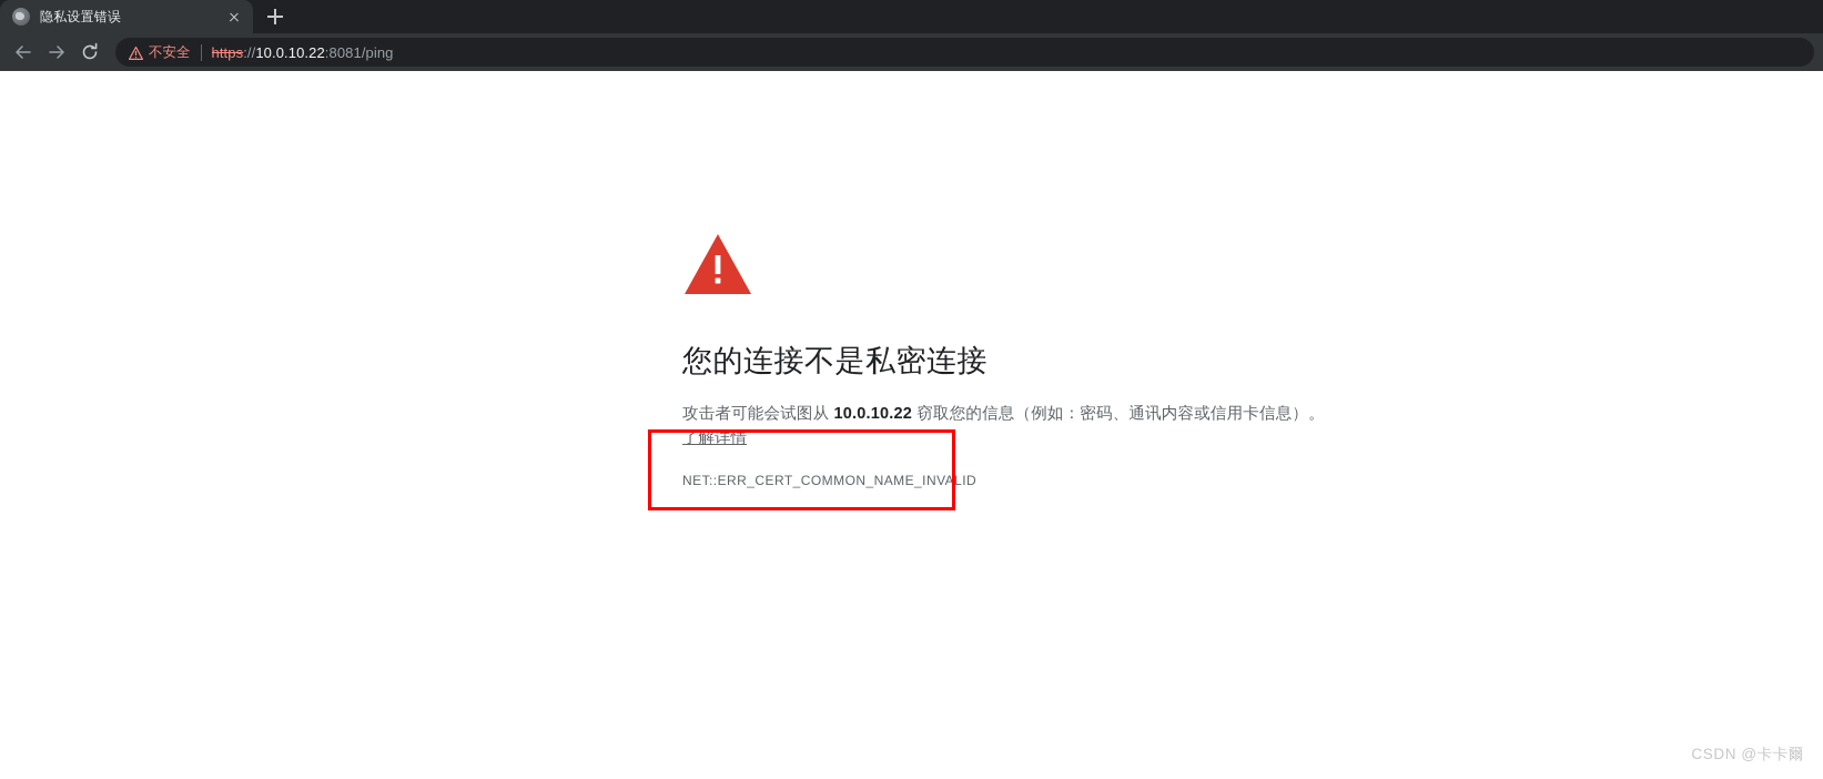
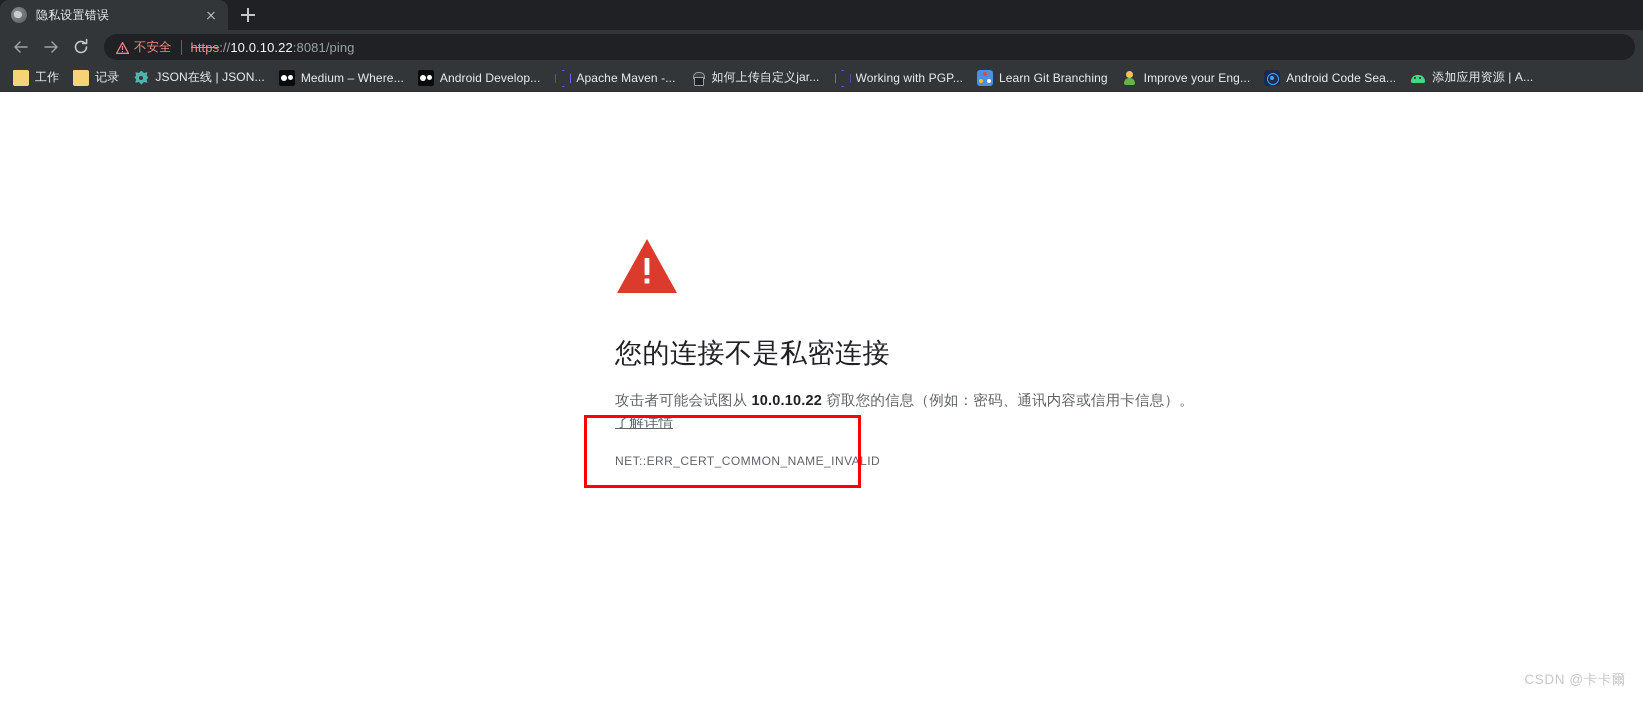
  隐私设置错误
  不安全
  https://10.0.10.22:8081/ping
+ 工作
+ 记录
+ JSON在线 | JSON...
+ Medium – Where...
+ Android Develop...
+ Apache Maven -...
+ 如何上传自定义jar...
+ Working with PGP...
+ Learn Git Branching
+ Improve your Eng...
+ Android Code Sea...
+ 添加应用资源 | A...
  您的连接不是私密连接
  攻击者可能会试图从 10.0.10.22 窃取您的信息（例如：密码、通讯内容或信用卡信息）。
  了解详情
  NET::ERR_CERT_COMMON_NAME_INVALID
  CSDN @卡卡爾
